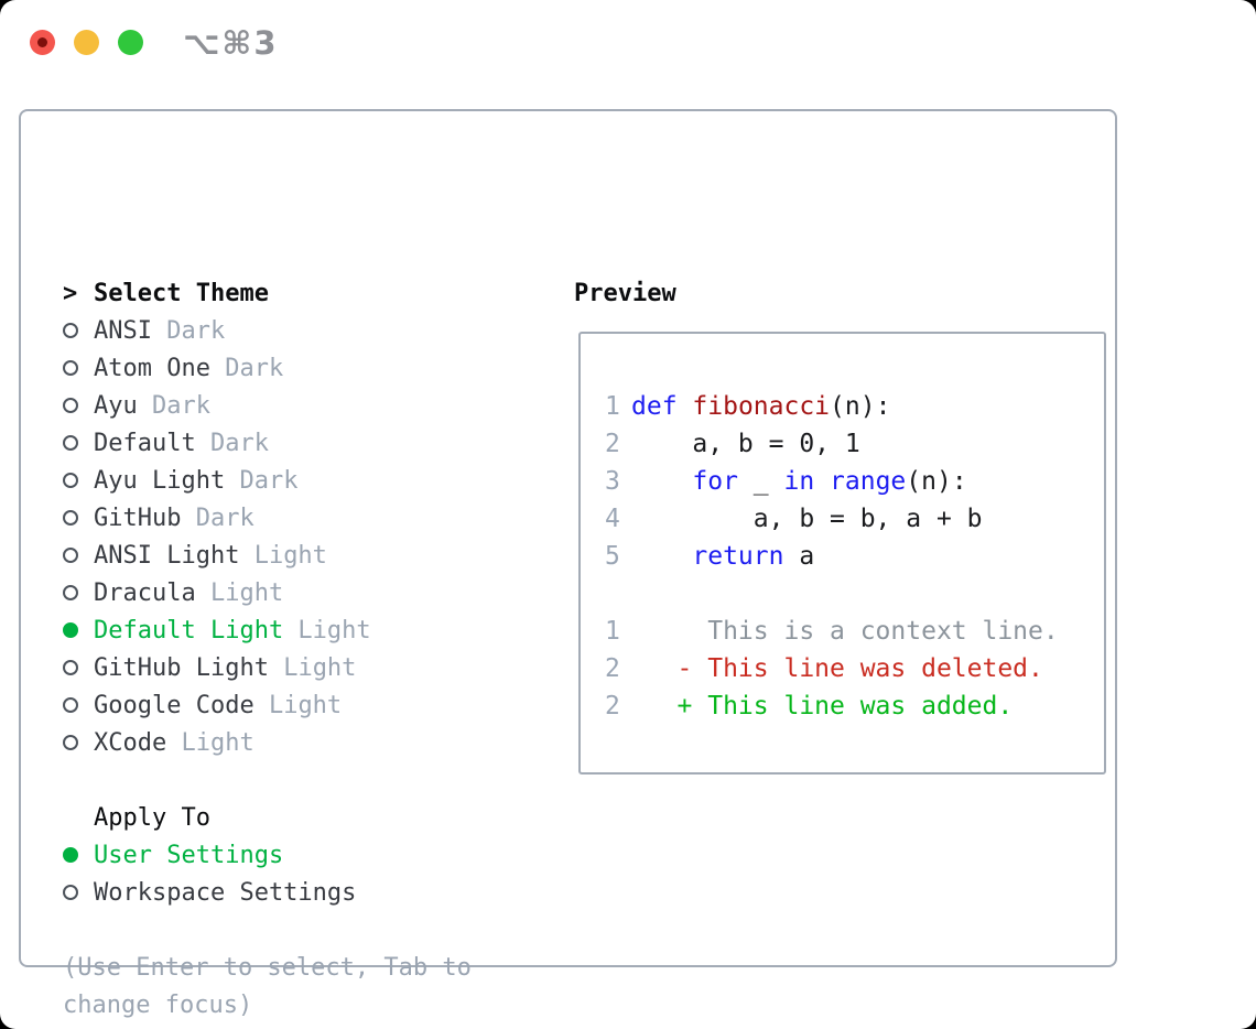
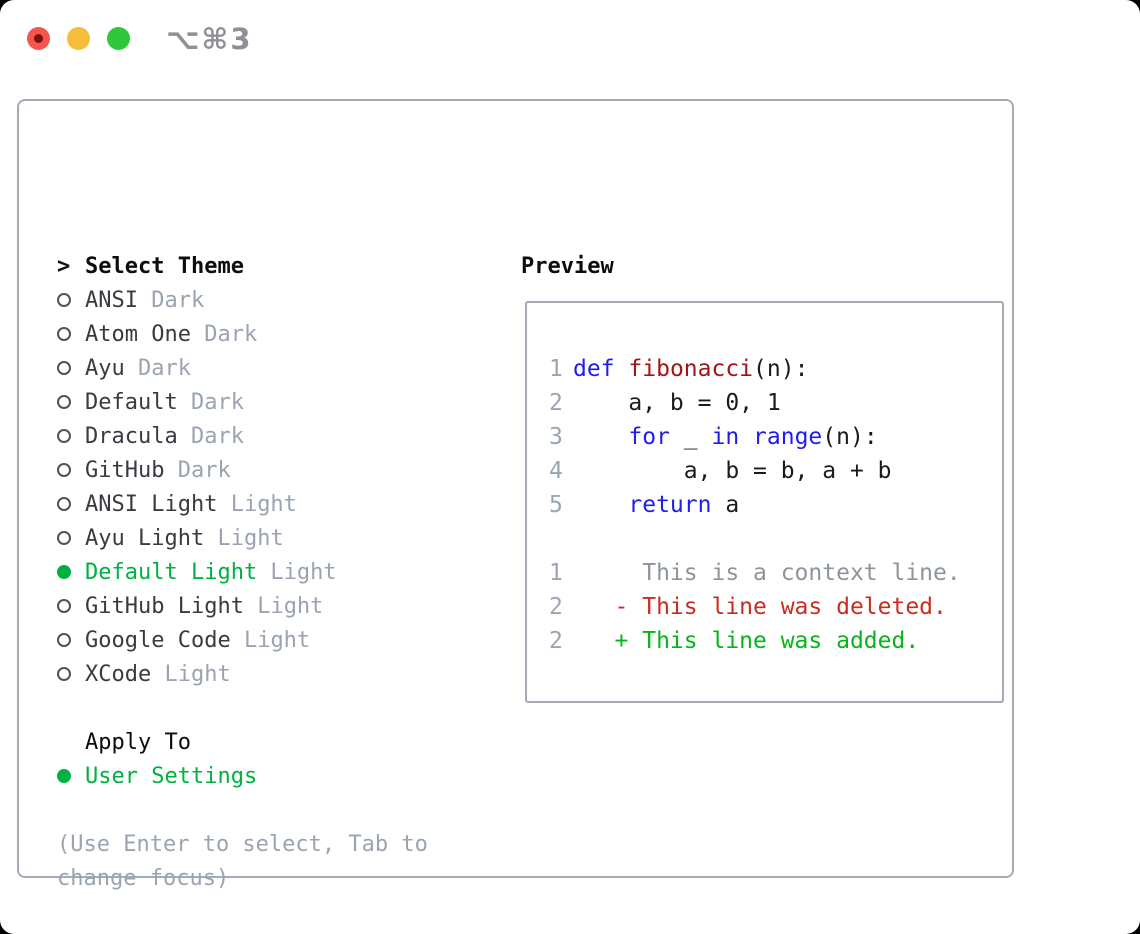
  ⌥⌘3
  >
  Select Theme
  ANSI
  Dark
  Atom One
  Dark
  Ayu
  Dark
  Default
  Dark
- Ayu Light
+ Dracula
  Dark
  GitHub
  Dark
  ANSI Light
  Light
- Dracula
+ Ayu Light
  Light
  Default Light
  Light
  GitHub Light
  Light
  Google Code
  Light
  XCode
  Light
  Apply To
  User Settings
- Workspace Settings
  (Use Enter to select, Tab to
  change focus)
  Preview
  1
  def fibonacci(n):
  2
  a, b = 0, 1
  3
  for _ in range(n):
  4
  a, b = b, a + b
  5
  return a
  1
  This is a context line.
  2
  - This line was deleted.
  2
  + This line was added.
